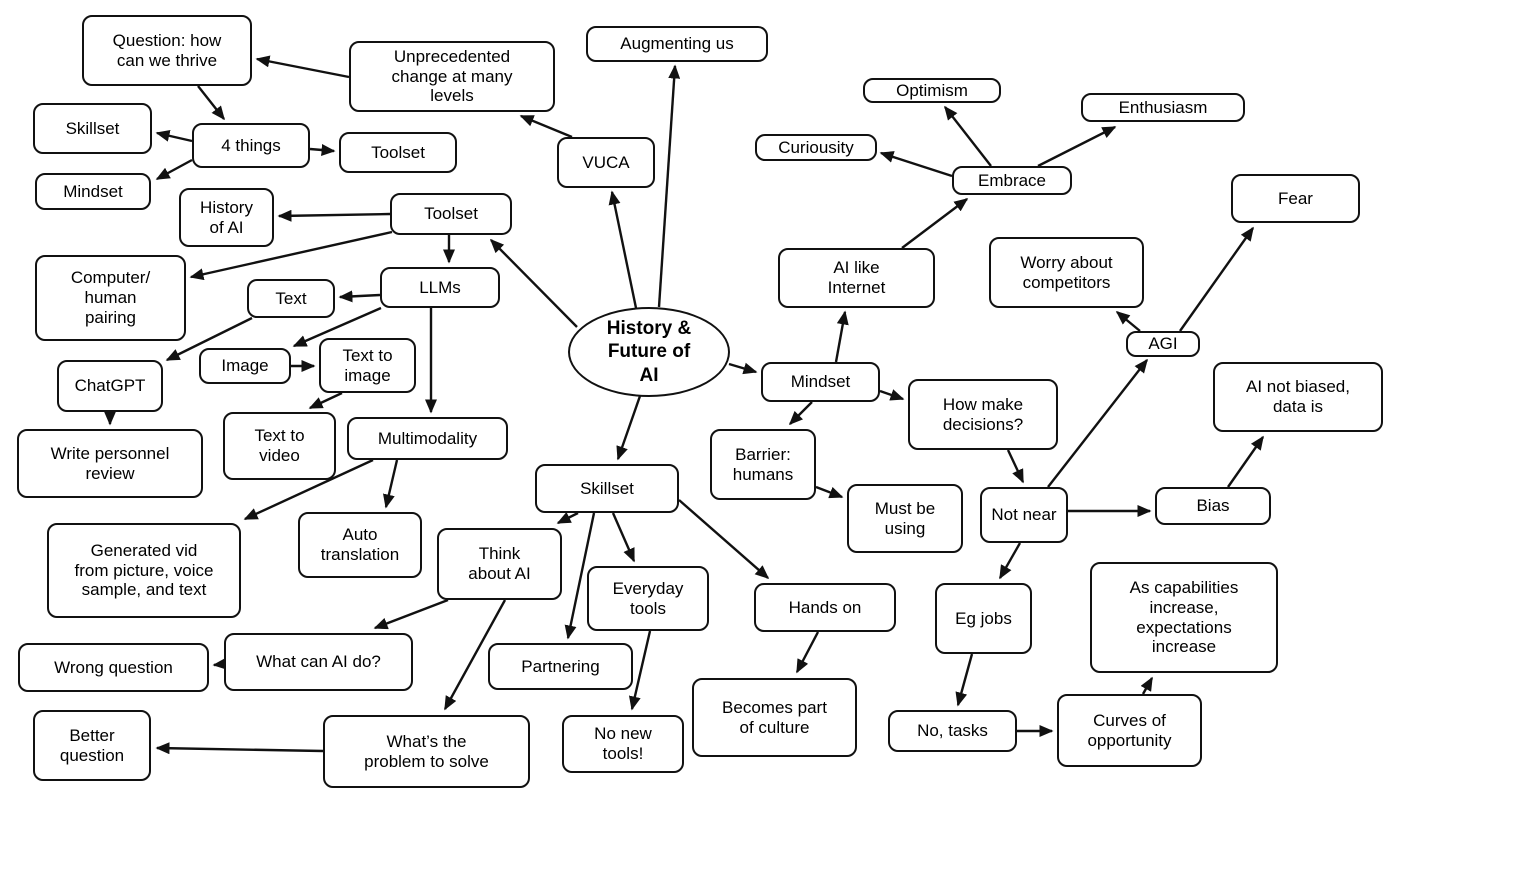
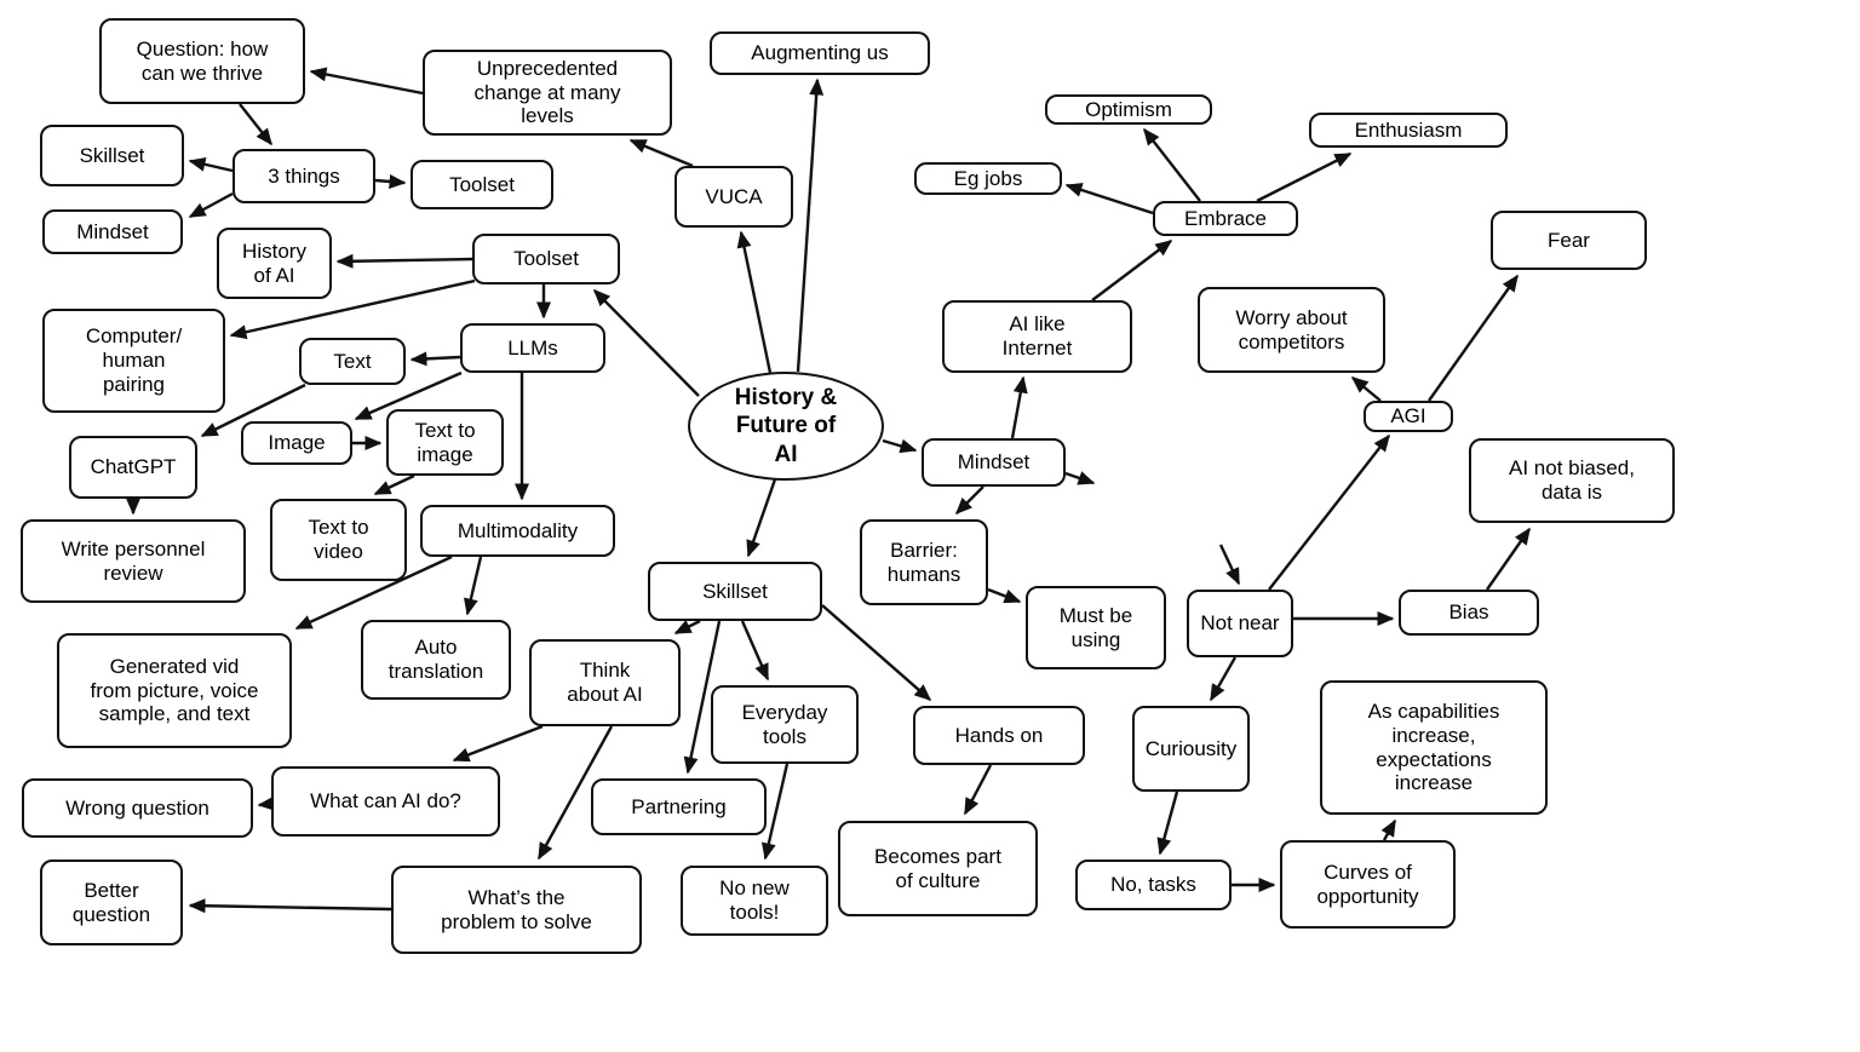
  History &
  Future of
  AI
  Question: how
  can we thrive
  Unprecedented
  change at many
  levels
  Augmenting us
  Skillset
- 4 things
+ 3 things
  Toolset
  Mindset
  History
  of AI
  Toolset
  VUCA
- Curiousity
+ Eg jobs
  Optimism
  Enthusiasm
  Embrace
  Fear
  Computer/
  human
  pairing
  Text
  LLMs
  AI like
  Internet
  Worry about
  competitors
  AGI
  Image
  Text to
  image
  ChatGPT
  Mindset
- How make
- decisions?
  AI not biased,
  data is
  Write personnel
  review
  Text to
  video
  Multimodality
  Barrier:
  humans
  Must be
  using
  Not near
  Bias
  Skillset
  Generated vid
  from picture, voice
  sample, and text
  Auto
  translation
  Think
  about AI
  Everyday
  tools
  Hands on
- Eg jobs
+ Curiousity
  As capabilities
  increase,
  expectations
  increase
  Wrong question
  What can AI do?
  Partnering
  Becomes part
  of culture
  Better
  question
  What’s the
  problem to solve
  No new
  tools!
  No, tasks
  Curves of
  opportunity
